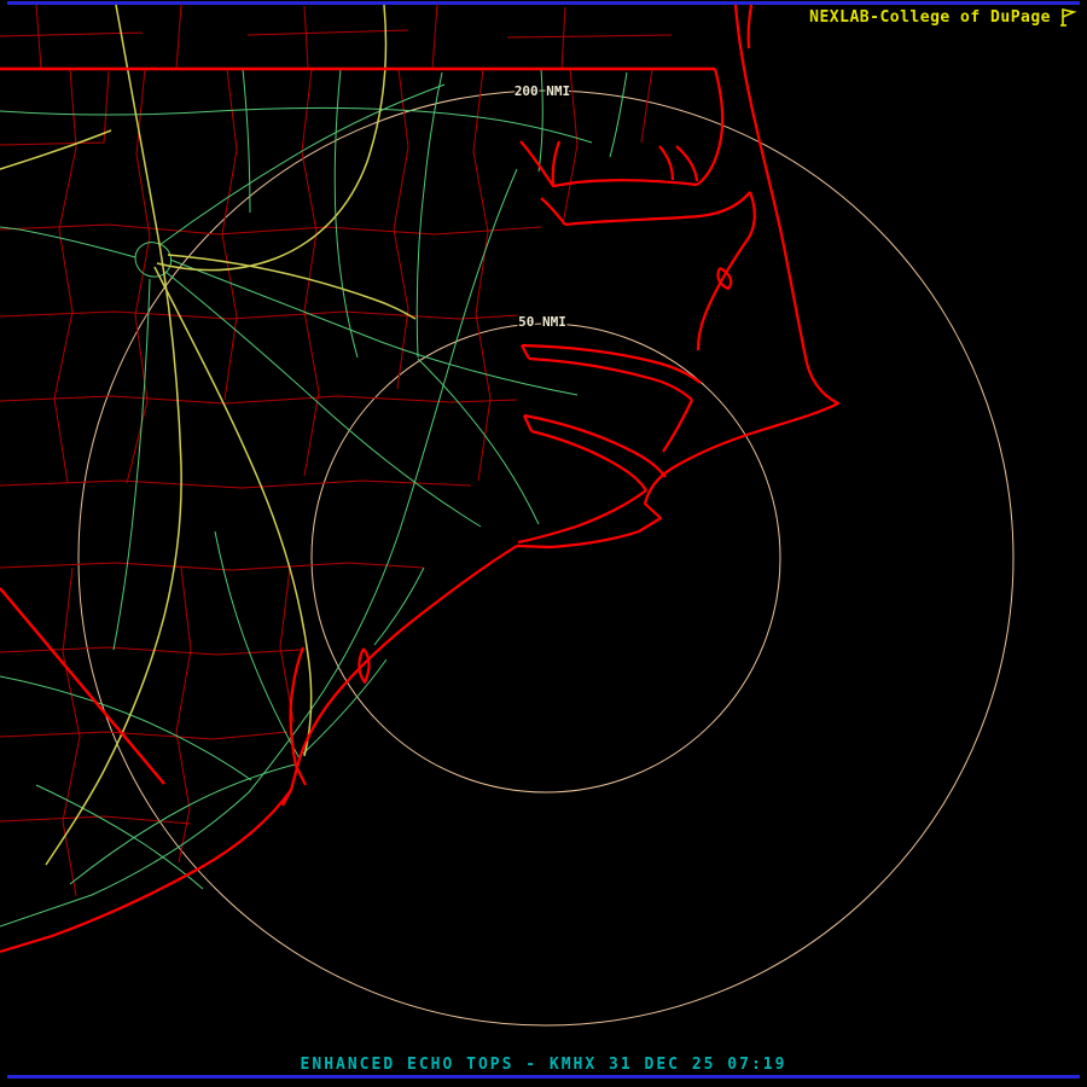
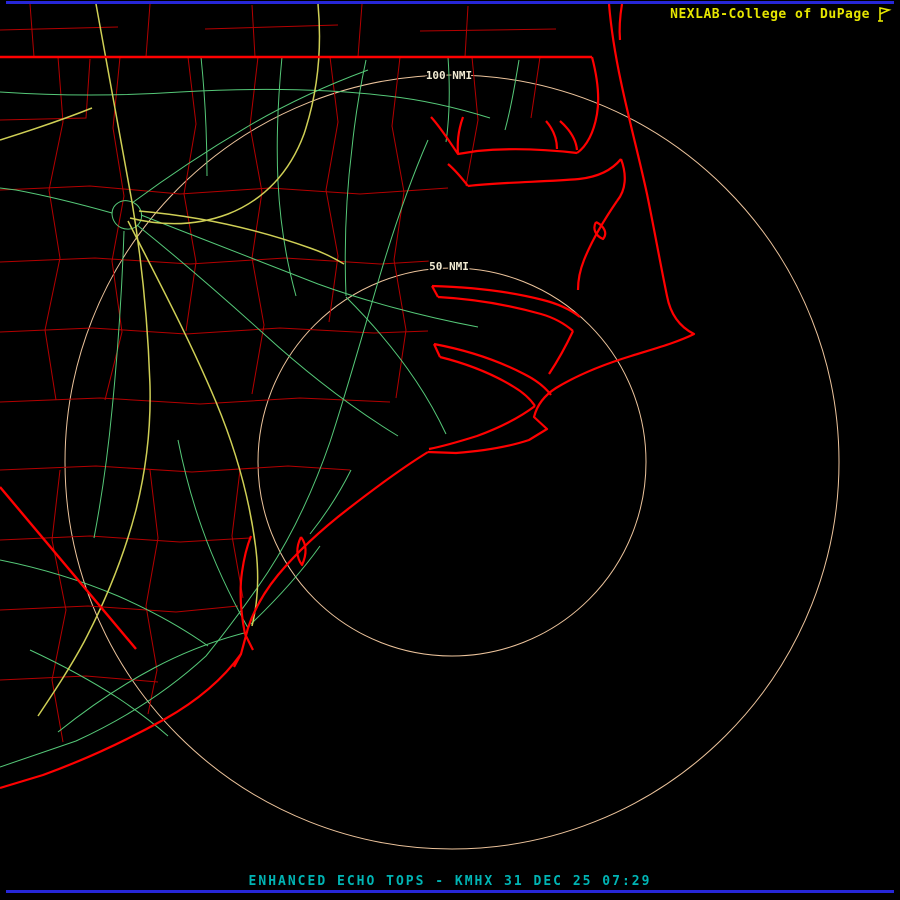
- 200 NMI
+ 100 NMI
  50 NMI
  NEXLAB-College of DuPage
- ENHANCED ECHO TOPS - KMHX 31 DEC 25 07:19
+ ENHANCED ECHO TOPS - KMHX 31 DEC 25 07:29
